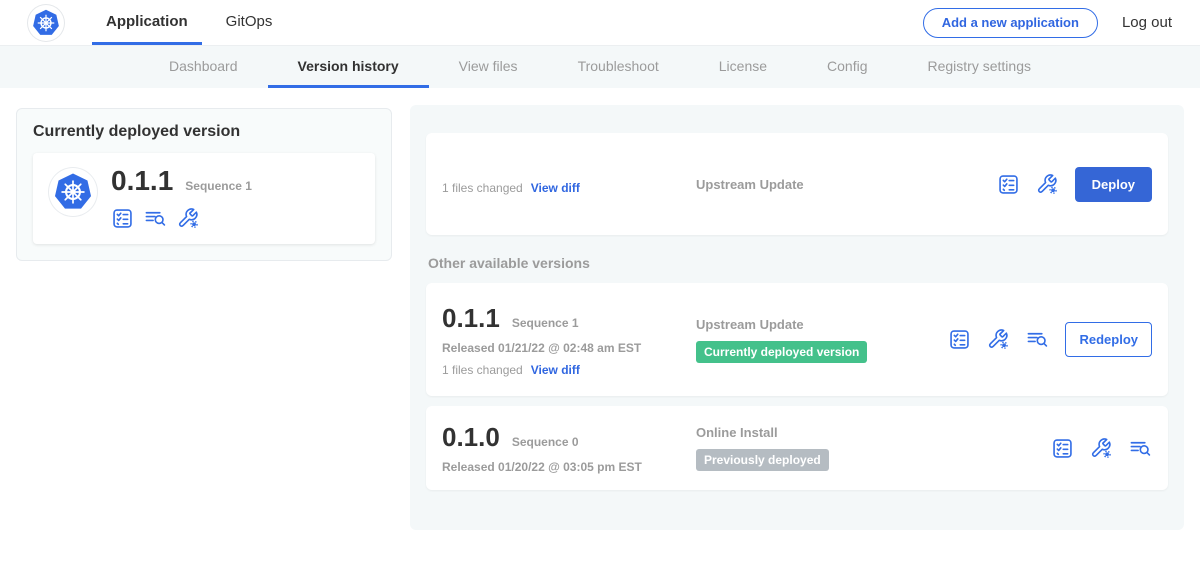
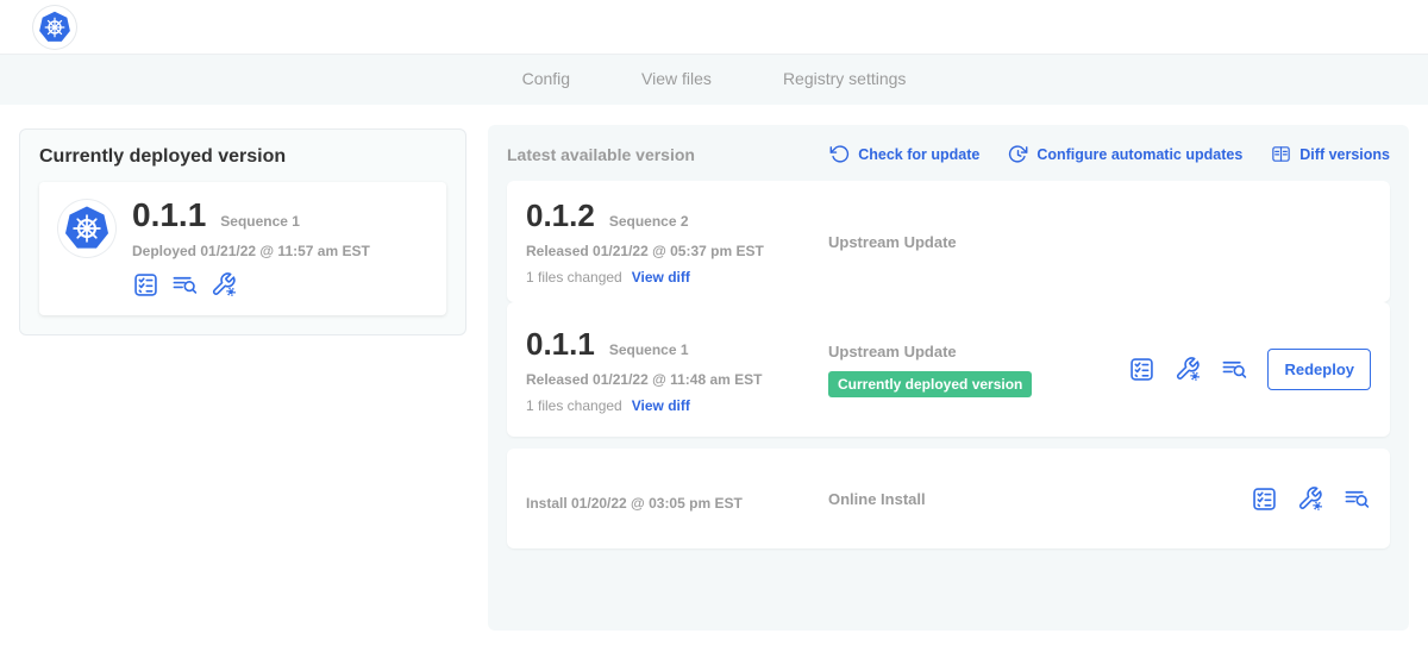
- Application
- GitOps
- Add a new application
- Log out
- Dashboard
- Version history
- View files
+ Config
- Troubleshoot
- License
- Config
+ View files
  Registry settings
  Currently deployed version
  0.1.1
  Sequence 1
+ Deployed 01/21/22 @ 11:57 am EST
+ Latest available version
+ Check for update
+ Configure automatic updates
+ Diff versions
+ 0.1.2
+ Sequence 2
+ Released 01/21/22 @ 05:37 pm EST
  1 files changed
  View diff
  Upstream Update
- Deploy
- Other available versions
  0.1.1
  Sequence 1
- Released 01/21/22 @ 02:48 am EST
+ Released 01/21/22 @ 11:48 am EST
  1 files changed
  View diff
  Upstream Update
  Currently deployed version
  Redeploy
- 0.1.0
- Sequence 0
- Released 01/20/22 @ 03:05 pm EST
+ Install 01/20/22 @ 03:05 pm EST
  Online Install
- Previously deployed
